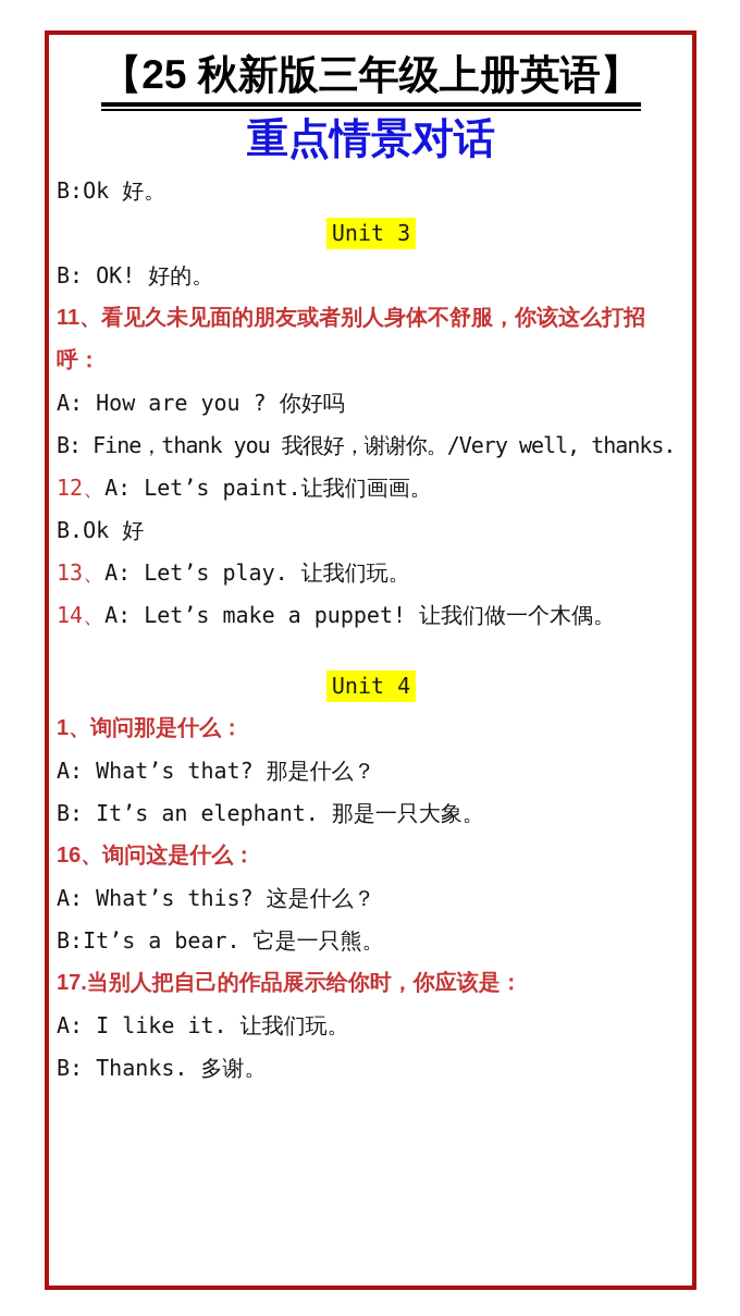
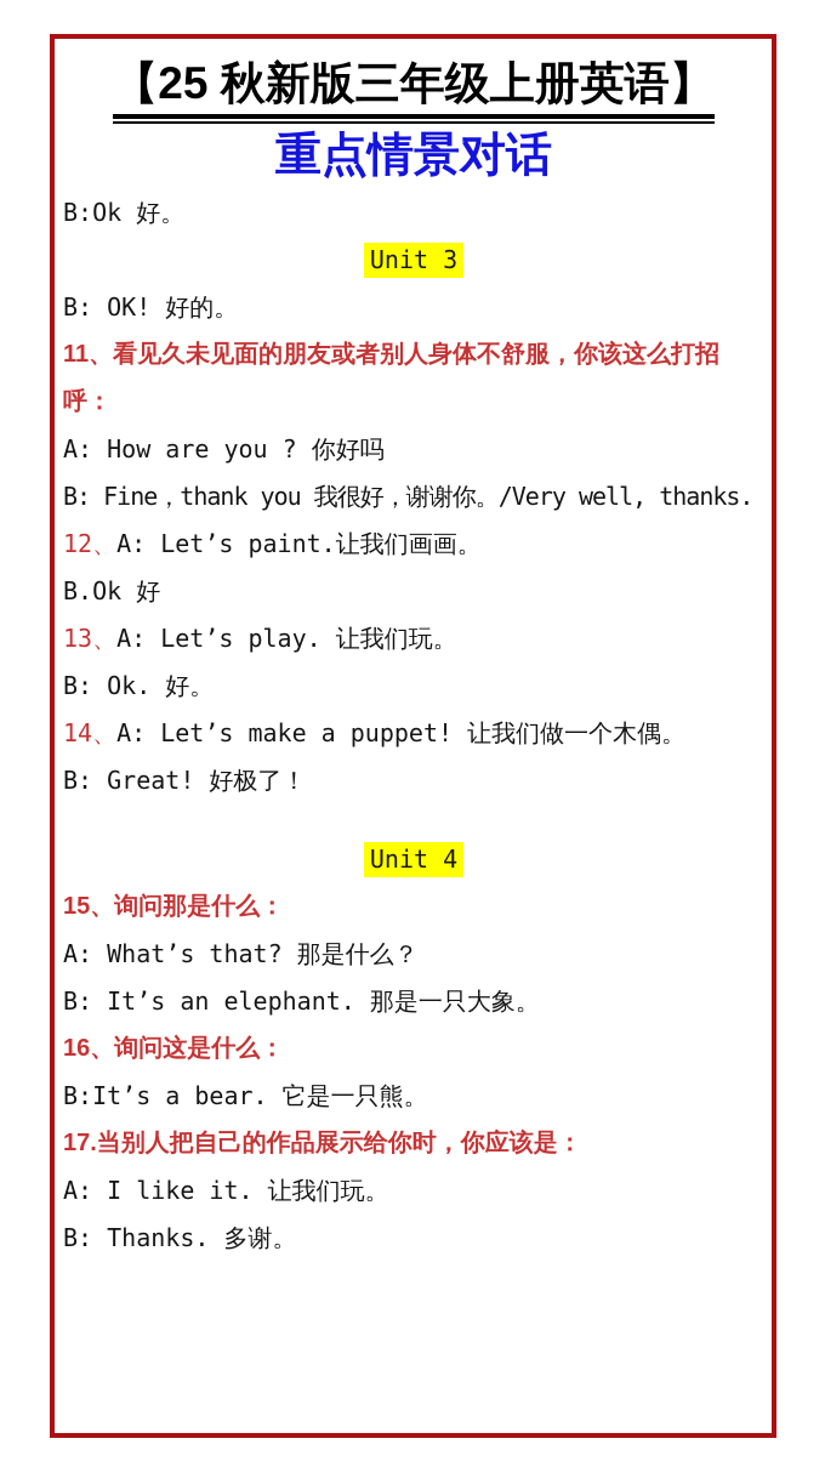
  【25 秋新版三年级上册英语】
  重点情景对话
  B:Ok 好。
  Unit 3
  B: OK! 好的。
  11、看见久未见面的朋友或者别人身体不舒服，你该这么打招呼：
  A: How are you ? 你好吗
  B: Fine，thank you 我很好，谢谢你。/Very well, thanks.
  12、A: Let’s paint.让我们画画。
  B.Ok 好
  13、A: Let’s play. 让我们玩。
+ B: Ok. 好。
  14、A: Let’s make a puppet! 让我们做一个木偶。
+ B: Great! 好极了！
  Unit 4
- 1、询问那是什么：
+ 15、询问那是什么：
  A: What’s that? 那是什么？
  B: It’s an elephant. 那是一只大象。
  16、询问这是什么：
- A: What’s this? 这是什么？
  B:It’s a bear. 它是一只熊。
  17.当别人把自己的作品展示给你时，你应该是：
  A: I like it. 让我们玩。
  B: Thanks. 多谢。
